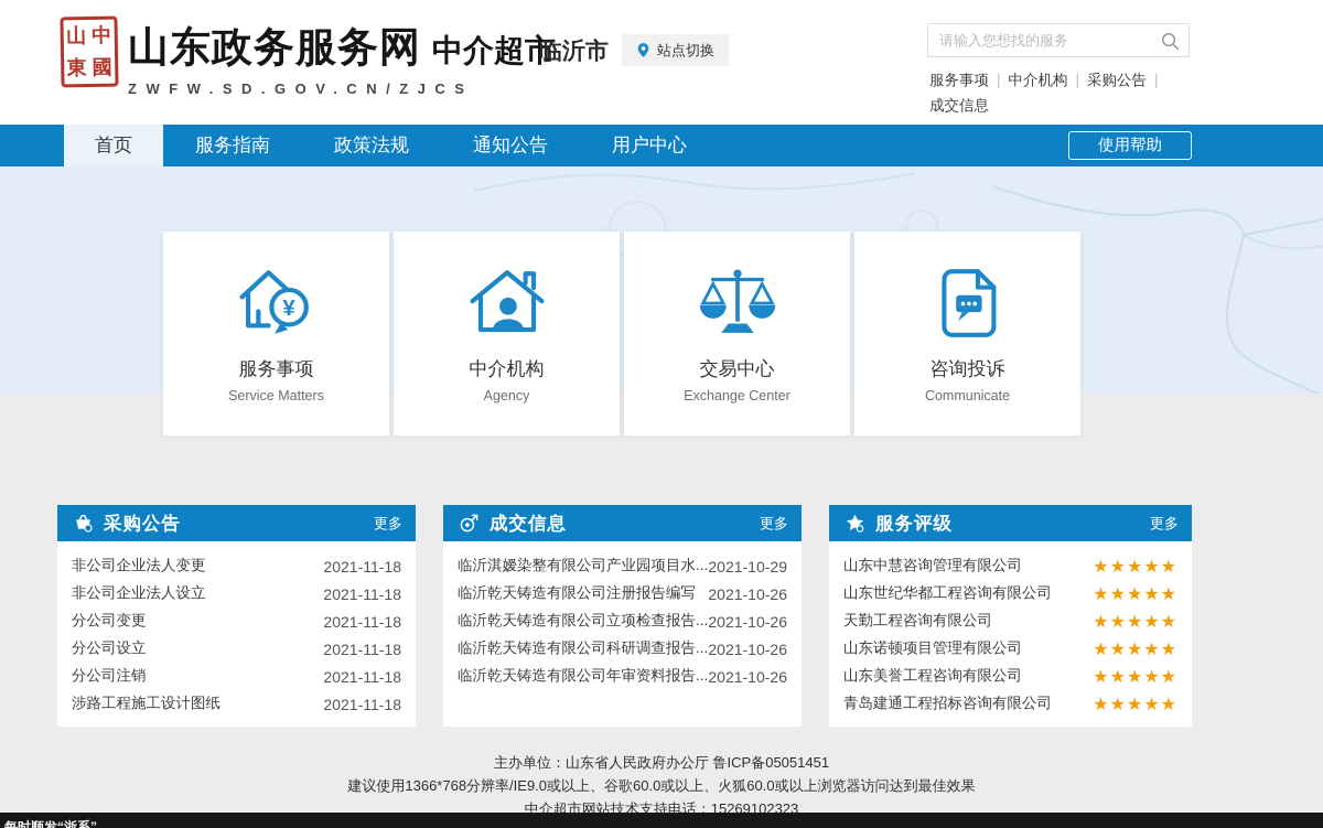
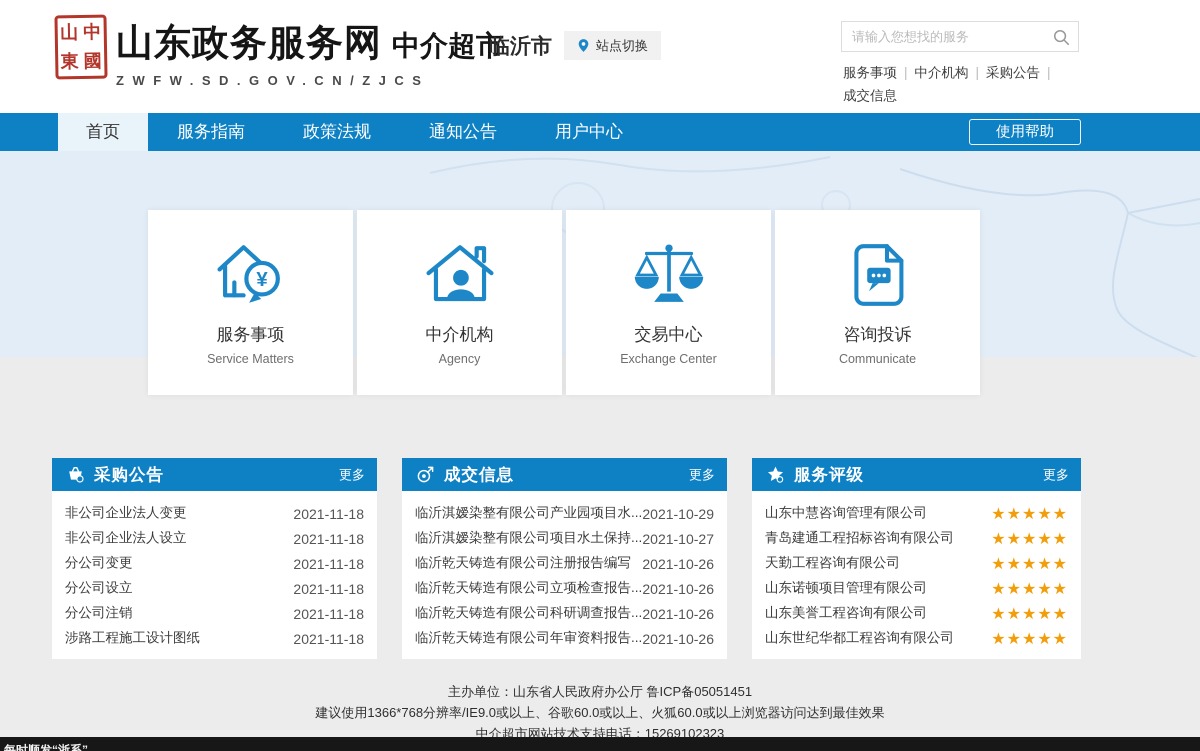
  山
  中
  東
  國
  山东政务服务网
  中介超市
  ZWFW.SD.GOV.CN/ZJCS
  临沂市
  站点切换
  请输入您想找的服务
  服务事项 | 中介机构 | 采购公告 |
  成交信息
  首页
  服务指南
  政策法规
  通知公告
  用户中心
  使用帮助
  ¥
  服务事项
  Service Matters
  中介机构
  Agency
  交易中心
  Exchange Center
  咨询投诉
  Communicate
  采购公告
  更多
  非公司企业法人变更
  2021-11-18
  非公司企业法人设立
  2021-11-18
  分公司变更
  2021-11-18
  分公司设立
  2021-11-18
  分公司注销
  2021-11-18
  涉路工程施工设计图纸
  2021-11-18
  成交信息
  更多
  临沂淇嫒染整有限公司产业园项目水...
  2021-10-29
+ 临沂淇嫒染整有限公司项目水土保持...
+ 2021-10-27
  临沂乾天铸造有限公司注册报告编写
  2021-10-26
  临沂乾天铸造有限公司立项检查报告...
  2021-10-26
  临沂乾天铸造有限公司科研调查报告...
  2021-10-26
  临沂乾天铸造有限公司年审资料报告...
  2021-10-26
  服务评级
  更多
  山东中慧咨询管理有限公司
  ★★★★★
- 山东世纪华都工程咨询有限公司
+ 青岛建通工程招标咨询有限公司
  ★★★★★
  天勤工程咨询有限公司
  ★★★★★
  山东诺顿项目管理有限公司
  ★★★★★
  山东美誉工程咨询有限公司
  ★★★★★
- 青岛建通工程招标咨询有限公司
+ 山东世纪华都工程咨询有限公司
  ★★★★★
  主办单位：山东省人民政府办公厅 鲁ICP备05051451
  建议使用1366*768分辨率/IE9.0或以上、谷歌60.0或以上、火狐60.0或以上浏览器访问达到最佳效果
  中介超市网站技术支持电话：15269102323
  每时顺发“浙系”
